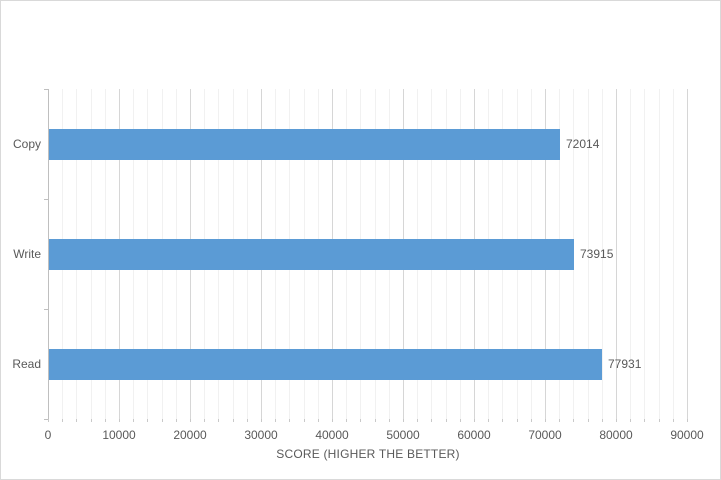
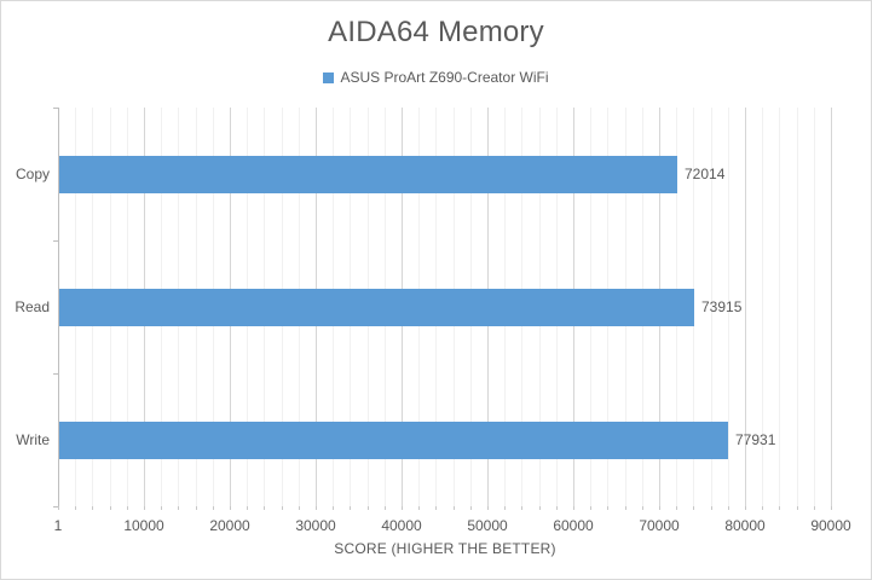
+ AIDA64 Memory
+ ASUS ProArt Z690-Creator WiFi
  72014
  Copy
  73915
- Write
+ Read
  77931
- Read
+ Write
- 0
+ 1
  10000
  20000
  30000
  40000
  50000
  60000
  70000
  80000
  90000
  SCORE (HIGHER THE BETTER)
